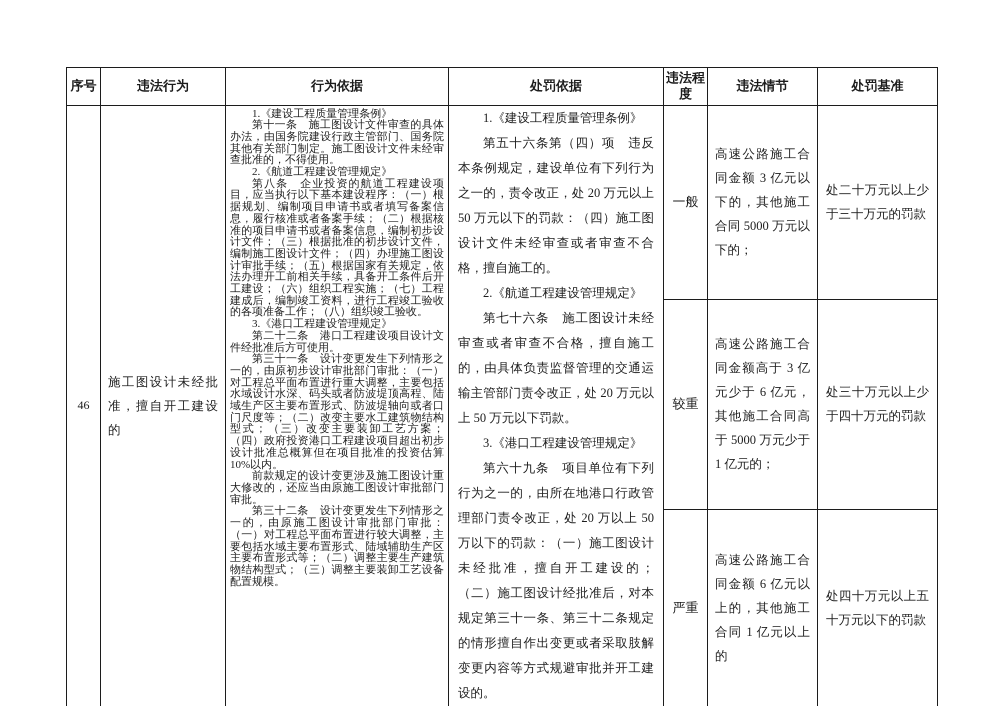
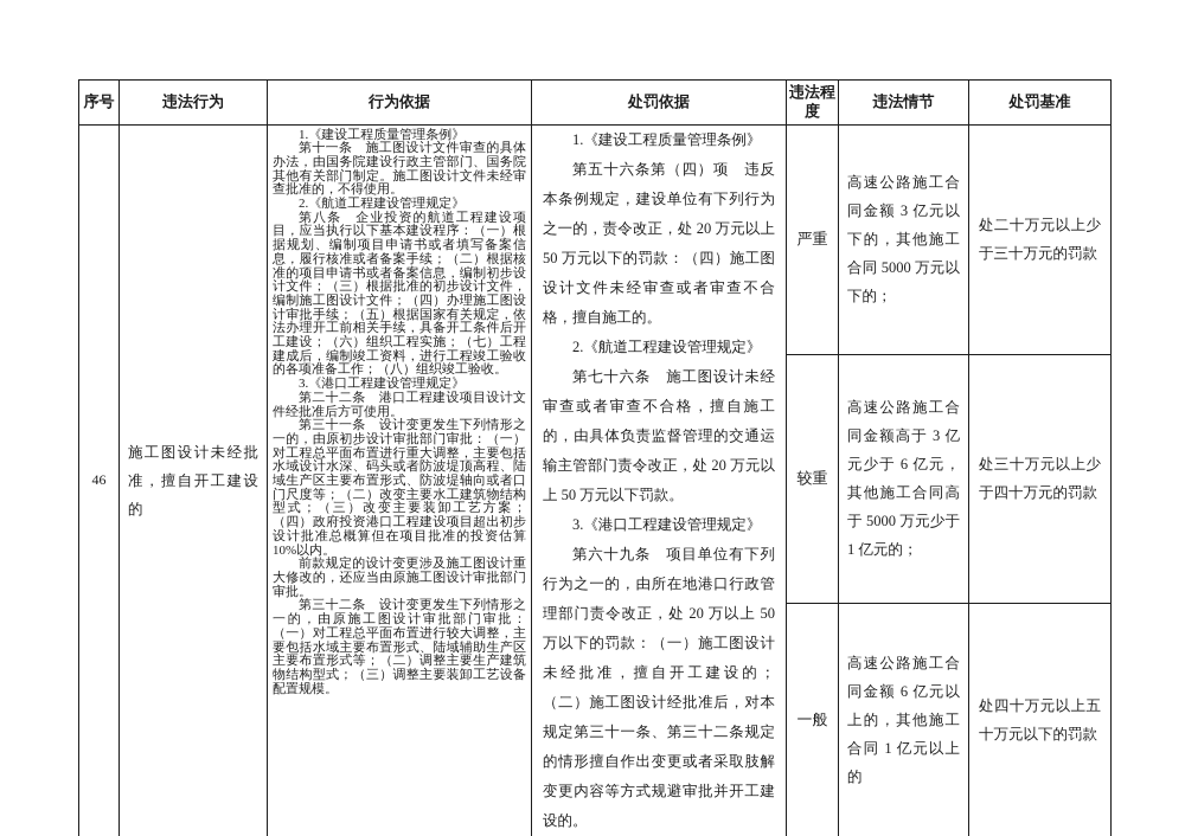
  序号	违法行为	行为依据	处罚依据	违法程度	违法情节	处罚基准
- 46	施工图设计未经批准，擅自开工建设的	1.《建设工程质量管理条例》 第十一条 施工图设计文件审查的具体办法，由国务院建设行政主管部门、国务院其他有关部门制定。施工图设计文件未经审查批准的，不得使用。 2.《航道工程建设管理规定》 第八条 企业投资的航道工程建设项目，应当执行以下基本建设程序：（一）根据规划、编制项目申请书或者填写备案信息，履行核准或者备案手续；（二）根据核准的项目申请书或者备案信息，编制初步设计文件；（三）根据批准的初步设计文件，编制施工图设计文件；（四）办理施工图设计审批手续；（五）根据国家有关规定，依法办理开工前相关手续，具备开工条件后开工建设；（六）组织工程实施；（七）工程建成后，编制竣工资料，进行工程竣工验收的各项准备工作；（八）组织竣工验收。 3.《港口工程建设管理规定》 第二十二条 港口工程建设项目设计文件经批准后方可使用。 第三十一条 设计变更发生下列情形之一的，由原初步设计审批部门审批：（一）对工程总平面布置进行重大调整，主要包括水域设计水深、码头或者防波堤顶高程、陆域生产区主要布置形式、防波堤轴向或者口门尺度等；（二）改变主要水工建筑物结构型式；（三）改变主要装卸工艺方案；（四）政府投资港口工程建设项目超出初步设计批准总概算但在项目批准的投资估算10%以内。 前款规定的设计变更涉及施工图设计重大修改的，还应当由原施工图设计审批部门审批。 第三十二条 设计变更发生下列情形之一的，由原施工图设计审批部门审批：（一）对工程总平面布置进行较大调整，主要包括水域主要布置形式、陆域辅助生产区主要布置形式等；（二）调整主要生产建筑物结构型式；（三）调整主要装卸工艺设备配置规模。	1.《建设工程质量管理条例》 第五十六条第（四）项 违反本条例规定，建设单位有下列行为之一的，责令改正，处 20 万元以上 50 万元以下的罚款：（四）施工图设计文件未经审查或者审查不合格，擅自施工的。 2.《航道工程建设管理规定》 第七十六条 施工图设计未经审查或者审查不合格，擅自施工的，由具体负责监督管理的交通运输主管部门责令改正，处 20 万元以上 50 万元以下罚款。 3.《港口工程建设管理规定》 第六十九条 项目单位有下列行为之一的，由所在地港口行政管理部门责令改正，处 20 万以上 50 万以下的罚款：（一）施工图设计未经批准，擅自开工建设的；（二）施工图设计经批准后，对本规定第三十一条、第三十二条规定的情形擅自作出变更或者采取肢解变更内容等方式规避审批并开工建设的。	一般	高速公路施工合同金额 3 亿元以下的，其他施工合同 5000 万元以下的；	处二十万元以上少于三十万元的罚款
+ 46	施工图设计未经批准，擅自开工建设的	1.《建设工程质量管理条例》 第十一条 施工图设计文件审查的具体办法，由国务院建设行政主管部门、国务院其他有关部门制定。施工图设计文件未经审查批准的，不得使用。 2.《航道工程建设管理规定》 第八条 企业投资的航道工程建设项目，应当执行以下基本建设程序：（一）根据规划、编制项目申请书或者填写备案信息，履行核准或者备案手续；（二）根据核准的项目申请书或者备案信息，编制初步设计文件；（三）根据批准的初步设计文件，编制施工图设计文件；（四）办理施工图设计审批手续；（五）根据国家有关规定，依法办理开工前相关手续，具备开工条件后开工建设；（六）组织工程实施；（七）工程建成后，编制竣工资料，进行工程竣工验收的各项准备工作；（八）组织竣工验收。 3.《港口工程建设管理规定》 第二十二条 港口工程建设项目设计文件经批准后方可使用。 第三十一条 设计变更发生下列情形之一的，由原初步设计审批部门审批：（一）对工程总平面布置进行重大调整，主要包括水域设计水深、码头或者防波堤顶高程、陆域生产区主要布置形式、防波堤轴向或者口门尺度等；（二）改变主要水工建筑物结构型式；（三）改变主要装卸工艺方案；（四）政府投资港口工程建设项目超出初步设计批准总概算但在项目批准的投资估算10%以内。 前款规定的设计变更涉及施工图设计重大修改的，还应当由原施工图设计审批部门审批。 第三十二条 设计变更发生下列情形之一的，由原施工图设计审批部门审批：（一）对工程总平面布置进行较大调整，主要包括水域主要布置形式、陆域辅助生产区主要布置形式等；（二）调整主要生产建筑物结构型式；（三）调整主要装卸工艺设备配置规模。	1.《建设工程质量管理条例》 第五十六条第（四）项 违反本条例规定，建设单位有下列行为之一的，责令改正，处 20 万元以上 50 万元以下的罚款：（四）施工图设计文件未经审查或者审查不合格，擅自施工的。 2.《航道工程建设管理规定》 第七十六条 施工图设计未经审查或者审查不合格，擅自施工的，由具体负责监督管理的交通运输主管部门责令改正，处 20 万元以上 50 万元以下罚款。 3.《港口工程建设管理规定》 第六十九条 项目单位有下列行为之一的，由所在地港口行政管理部门责令改正，处 20 万以上 50 万以下的罚款：（一）施工图设计未经批准，擅自开工建设的；（二）施工图设计经批准后，对本规定第三十一条、第三十二条规定的情形擅自作出变更或者采取肢解变更内容等方式规避审批并开工建设的。	严重	高速公路施工合同金额 3 亿元以下的，其他施工合同 5000 万元以下的；	处二十万元以上少于三十万元的罚款
  较重	高速公路施工合同金额高于 3 亿元少于 6 亿元，其他施工合同高于 5000 万元少于 1 亿元的；	处三十万元以上少于四十万元的罚款
- 严重	高速公路施工合同金额 6 亿元以上的，其他施工合同 1 亿元以上的	处四十万元以上五十万元以下的罚款
+ 一般	高速公路施工合同金额 6 亿元以上的，其他施工合同 1 亿元以上的	处四十万元以上五十万元以下的罚款
